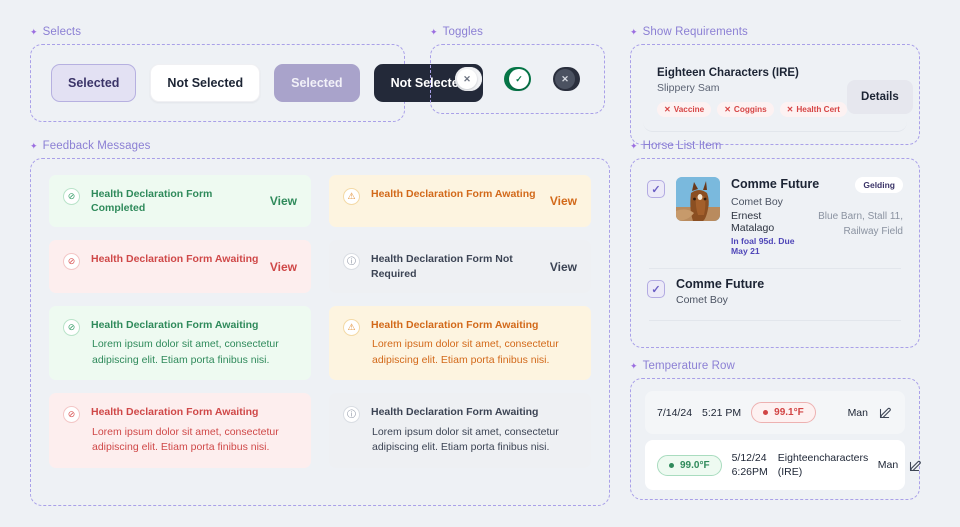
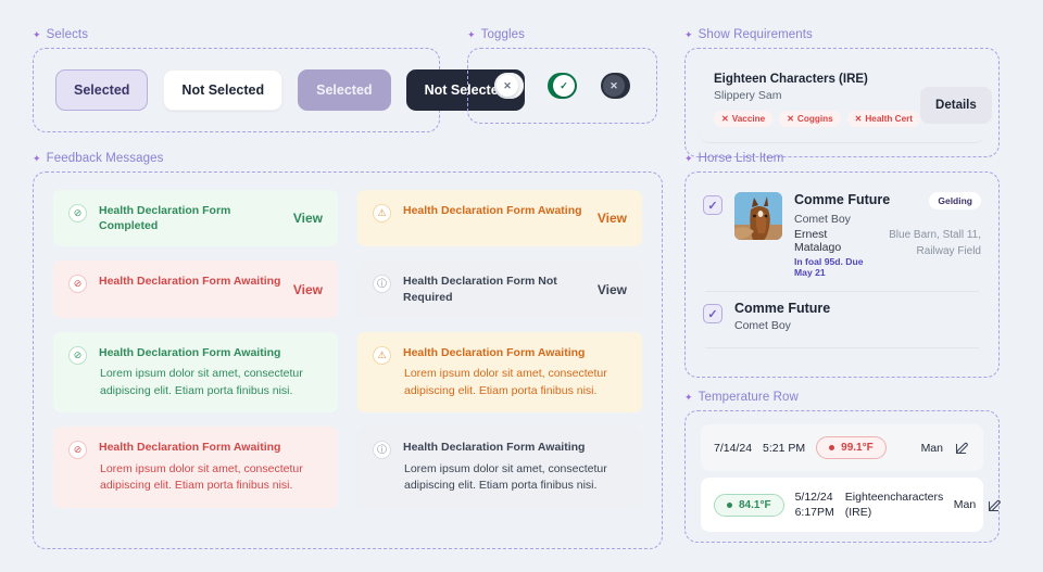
  ✦
  Selects
  Selected
  Not Selected
  Selected
  Not Select
  ✦
  Toggles
  ✕
  ✓
  ✕
  ✦
  Show Requirements
  Eighteen Characters (IRE)
  Slippery Sam
  ✕
  Vaccine
  ✕
  Coggins
  ✕
  Health Cert
  Details
  ✦
  Feedback Messages
  ⊘
  Health Declaration Form Completed
  View
  ⚠
  Health Declaration Form Awating
  View
  ⊘
  Health Declaration Form Awaiting
  View
  ⓘ
  Health Declaration Form Not Required
  View
  ⊘
  Health Declaration Form Awaiting
  Lorem ipsum dolor sit amet, consectetur adipiscing elit. Etiam porta finibus nisi.
  ⚠
  Health Declaration Form Awaiting
  Lorem ipsum dolor sit amet, consectetur adipiscing elit. Etiam porta finibus nisi.
  ⊘
  Health Declaration Form Awaiting
  Lorem ipsum dolor sit amet, consectetur adipiscing elit. Etiam porta finibus nisi.
  ⓘ
  Health Declaration Form Awaiting
  Lorem ipsum dolor sit amet, consectetur adipiscing elit. Etiam porta finibus nisi.
  ✦
  Horse List Item
  ✓
  Comme Future
  Gelding
  Comet Boy
  Ernest Matalago
  In foal 95d. Due May 21
  Blue Barn, Stall 11, Railway Field
  ✓
  Comme Future
  Comet Boy
  ✦
  Temperature Row
  7/14/24
  5:21 PM
  99.1°F
  Man
- 99.0°F
+ 84.1°F
  5/12/24
- 6:26PM
+ 6:17PM
  Eighteencharacters (IRE)
  Man
